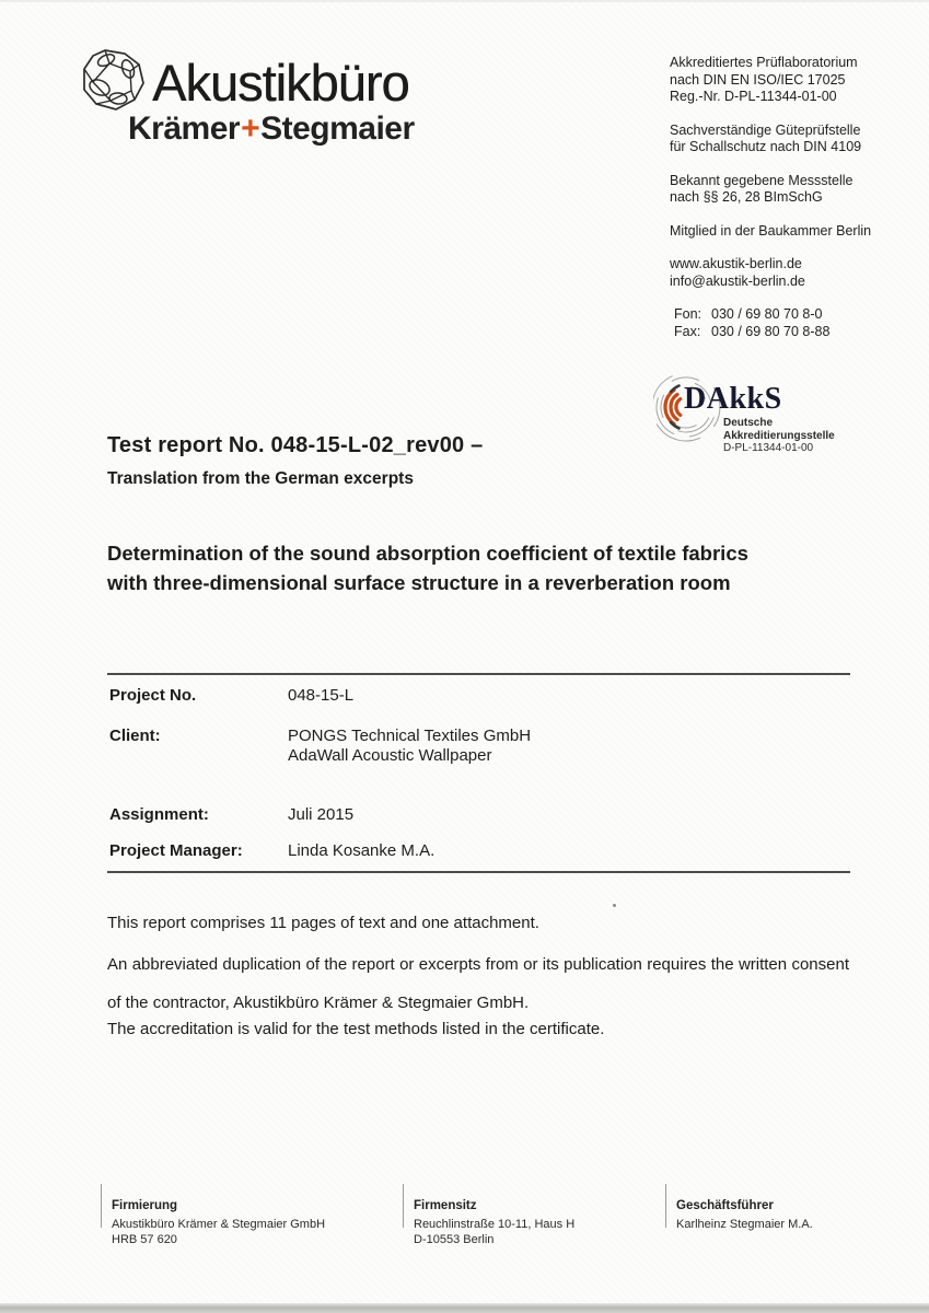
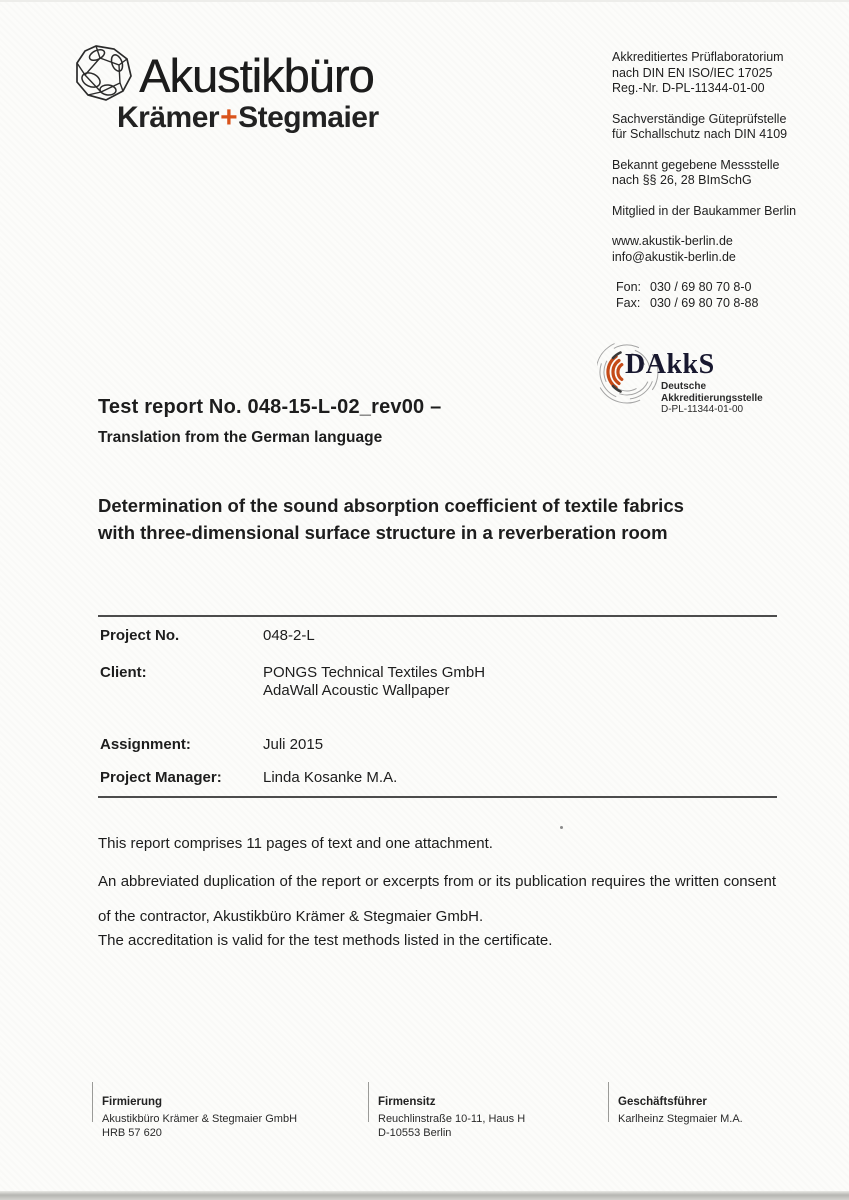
  Akustikbüro
  Krämer+Stegmaier
  Akkreditiertes Prüflaboratorium
  nach DIN EN ISO/IEC 17025
  Reg.-Nr. D-PL-11344-01-00
  Sachverständige Güteprüfstelle
  für Schallschutz nach DIN 4109
  Bekannt gegebene Messstelle
  nach §§ 26, 28 BImSchG
  Mitglied in der Baukammer Berlin
  www.akustik-berlin.de
  info@akustik-berlin.de
  Fon:
  030 / 69 80 70 8-0
  Fax:
  030 / 69 80 70 8-88
  DAkkS
  Deutsche
  Akkreditierungsstelle
  D-PL-11344-01-00
  Test report No. 048-15-L-02_rev00 –
- Translation from the German excerpts
+ Translation from the German language
  Determination of the sound absorption coefficient of textile fabrics
  with three-dimensional surface structure in a reverberation room
  Project No.
- 048-15-L
+ 048-2-L
  Client:
  PONGS Technical Textiles GmbH
  AdaWall Acoustic Wallpaper
  Assignment:
  Juli 2015
  Project Manager:
  Linda Kosanke M.A.
  This report comprises 11 pages of text and one attachment.
  An abbreviated duplication of the report or excerpts from or its publication requires the written consent of the contractor, Akustikbüro Krämer & Stegmaier GmbH.
  The accreditation is valid for the test methods listed in the certificate.
  Firmierung
  Akustikbüro Krämer & Stegmaier GmbH
  HRB 57 620
  Firmensitz
  Reuchlinstraße 10-11, Haus H
  D-10553 Berlin
  Geschäftsführer
  Karlheinz Stegmaier M.A.
